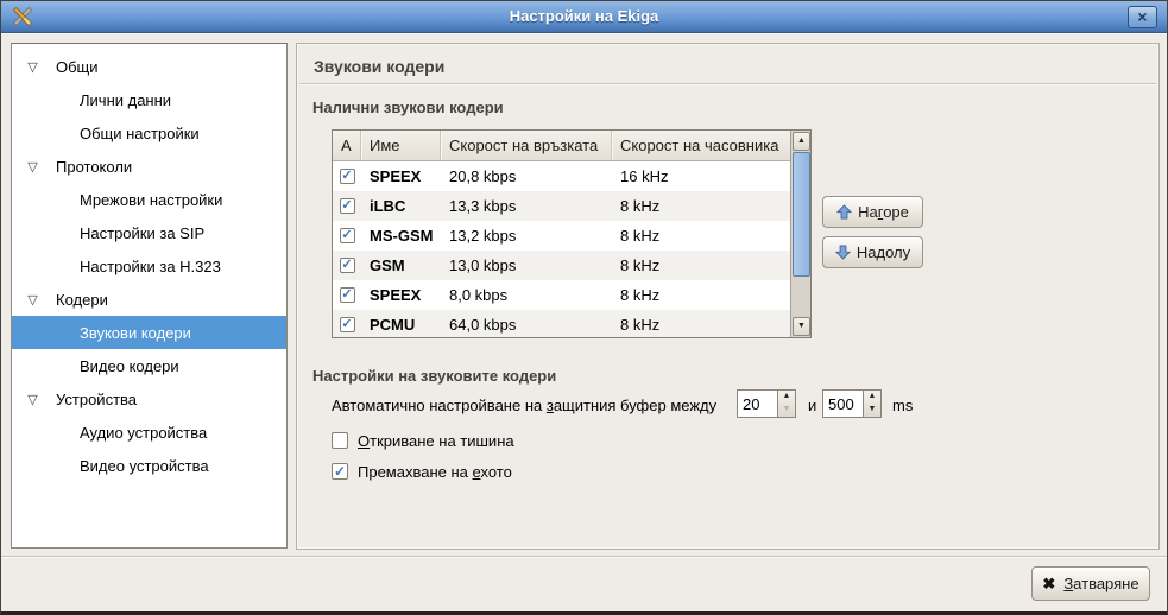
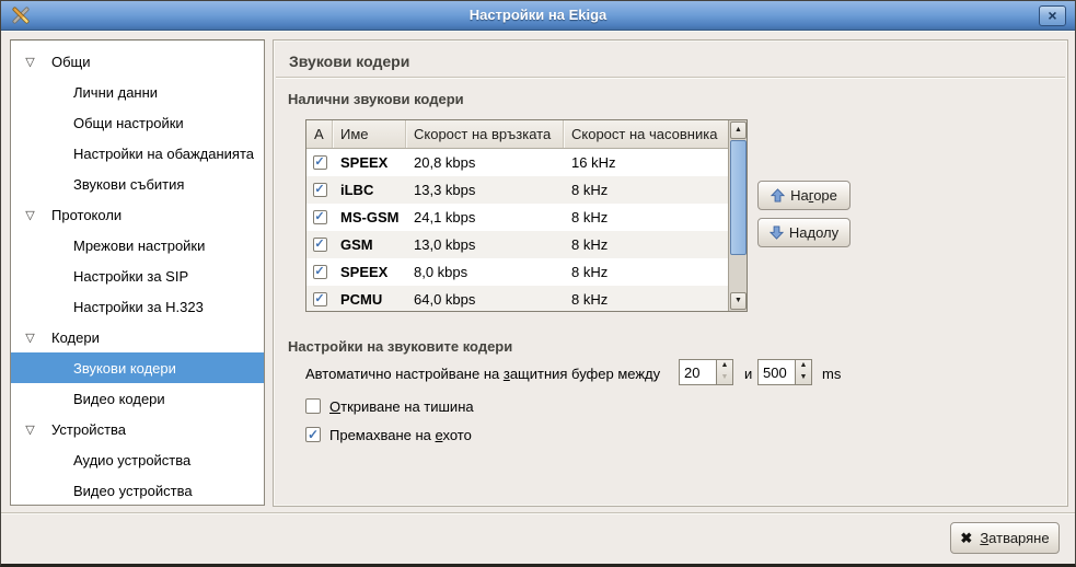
  Настройки на Ekiga
  ×
  ▽
  Общи
  Лични данни
  Общи настройки
+ Настройки на обажданията
+ Звукови събития
  ▽
  Протоколи
  Мрежови настройки
  Настройки за SIP
  Настройки за H.323
  ▽
  Кодери
  Звукови кодери
  Видео кодери
  ▽
  Устройства
  Аудио устройства
  Видео устройства
  Звукови кодери
  Налични звукови кодери
  A
  Име
  Скорост на връзката
  Скорост на часовника
  ✓
  SPEEX
  20,8 kbps
  16 kHz
  ✓
  iLBC
  13,3 kbps
  8 kHz
  ✓
  MS-GSM
- 13,2 kbps
+ 24,1 kbps
  8 kHz
  ✓
  GSM
  13,0 kbps
  8 kHz
  ✓
  SPEEX
  8,0 kbps
  8 kHz
  ✓
  PCMU
  64,0 kbps
  8 kHz
  Нагоре
  Надолу
  Настройки на звуковите кодери
  Автоматично настройване на защитния буфер между
  20
  и
  500
  ms
  Откриване на тишина
  ✓
  Премахване на ехото
  ✖
  Затваряне
